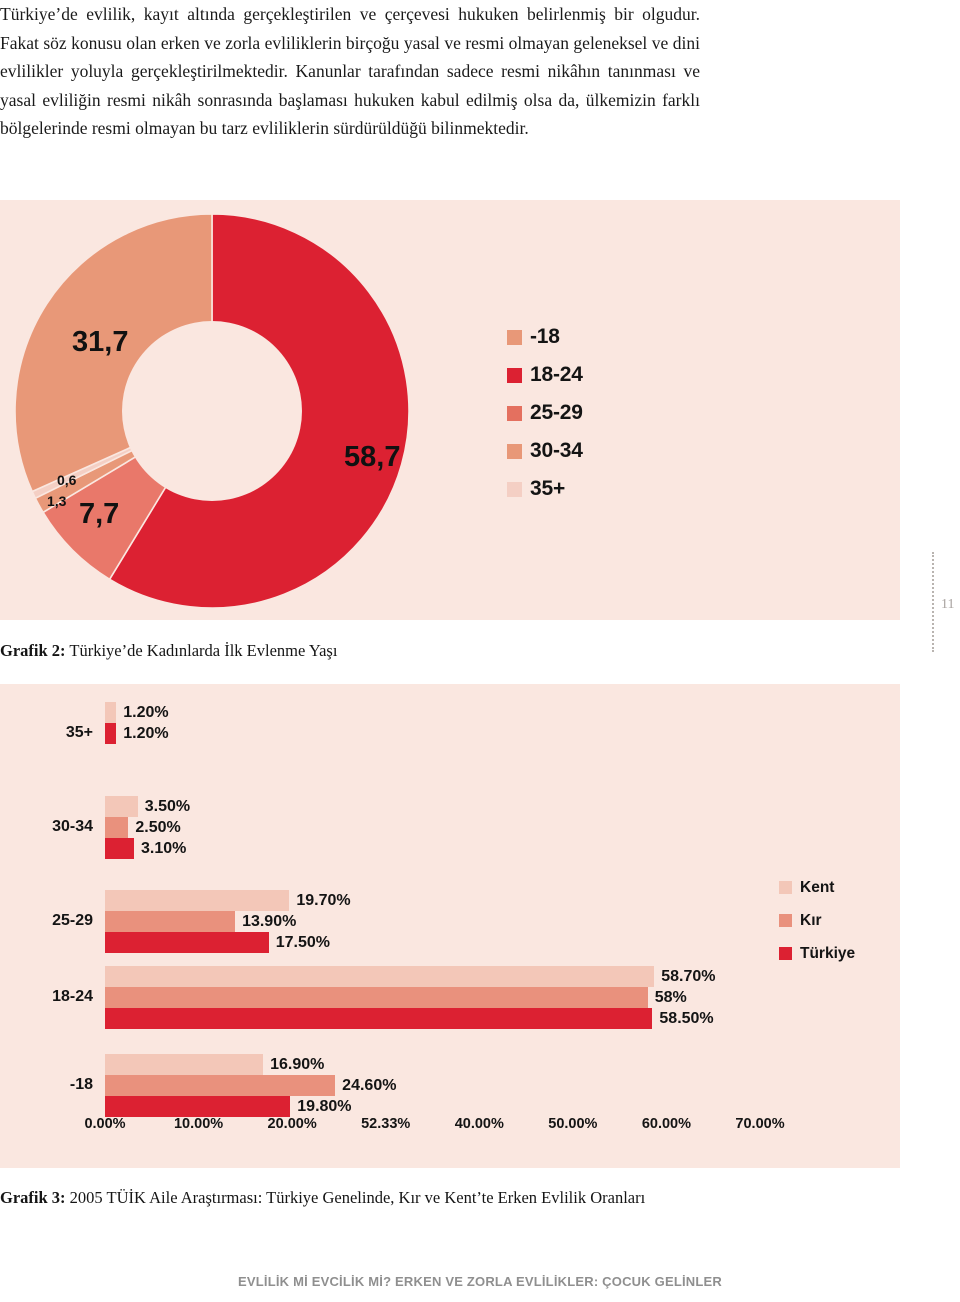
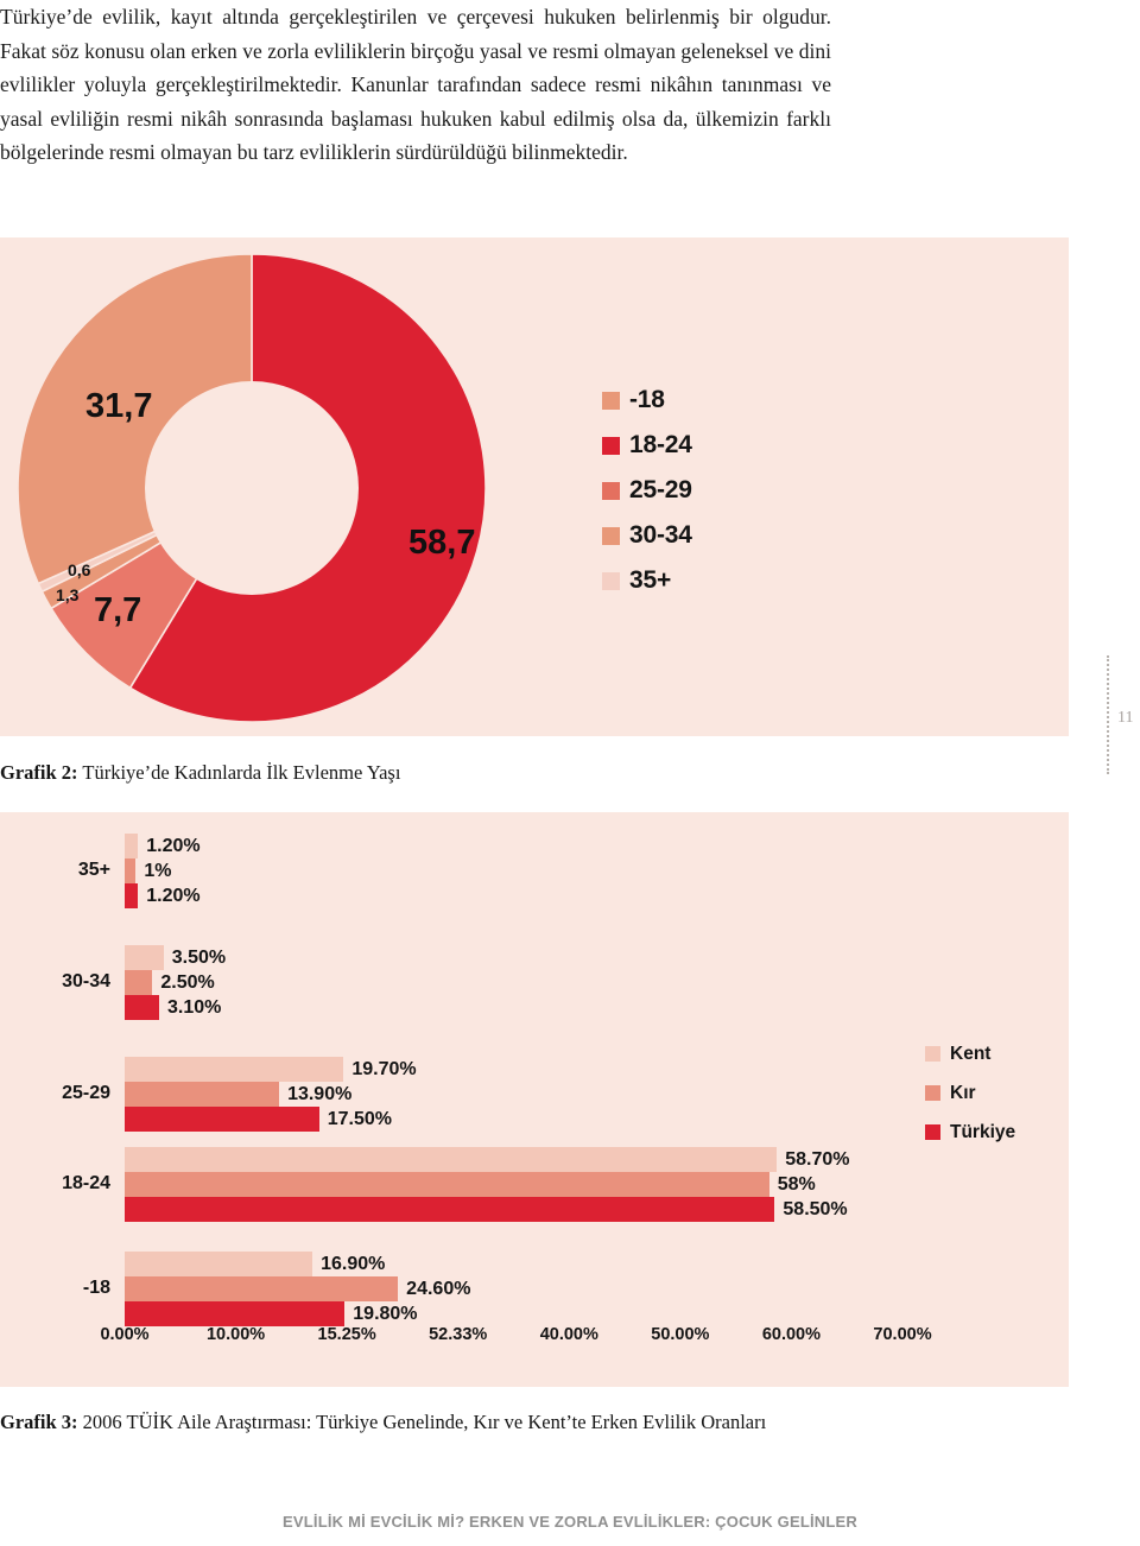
  Türkiye’de evlilik, kayıt altında gerçekleştirilen ve çerçevesi hukuken belirlenmiş bir olgudur. Fakat söz konusu olan erken ve zorla evliliklerin birçoğu yasal ve resmi olmayan geleneksel ve dini evlilikler yoluyla gerçekleştirilmektedir. Kanunlar tarafından sadece resmi nikâhın tanınması ve yasal evliliğin resmi nikâh sonrasında başlaması hukuken kabul edilmiş olsa da, ülkemizin farklı bölgelerinde resmi olmayan bu tarz evliliklerin sürdürüldüğü bilinmektedir.
  58,7
  31,7
  7,7
  1,3
  0,6
  -18
  18-24
  25-29
  30-34
  35+
  11
  Grafik 2: Türkiye’de Kadınlarda İlk Evlenme Yaşı
  35+
  1.20%
+ 1%
  1.20%
  30-34
  3.50%
  2.50%
  3.10%
  25-29
  19.70%
  13.90%
  17.50%
  18-24
  58.70%
  58%
  58.50%
  -18
  16.90%
  24.60%
  19.80%
  0.00%
  10.00%
- 20.00%
+ 15.25%
  52.33%
  40.00%
  50.00%
  60.00%
  70.00%
  Kent
  Kır
  Türkiye
- Grafik 3: 2005 TÜİK Aile Araştırması: Türkiye Genelinde, Kır ve Kent’te Erken Evlilik Oranları
+ Grafik 3: 2006 TÜİK Aile Araştırması: Türkiye Genelinde, Kır ve Kent’te Erken Evlilik Oranları
  EVLİLİK Mİ EVCİLİK Mİ? ERKEN VE ZORLA EVLİLİKLER: ÇOCUK GELİNLER
